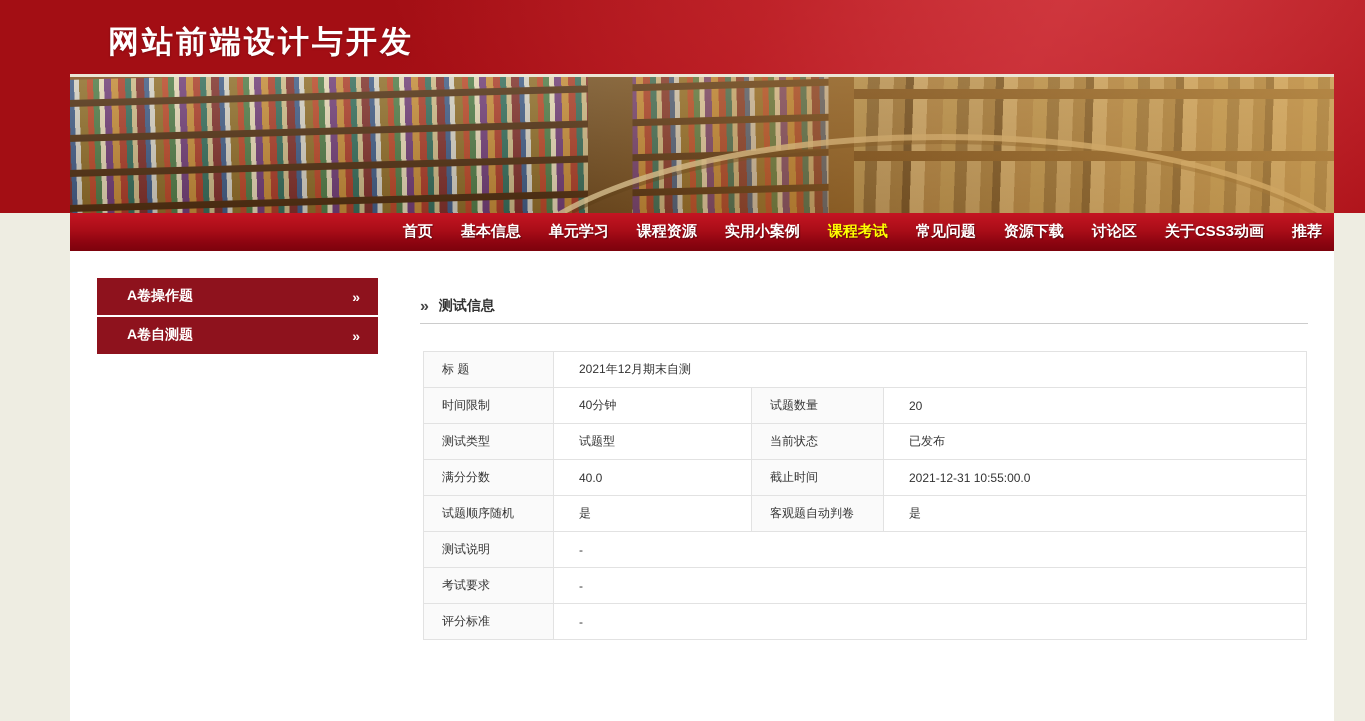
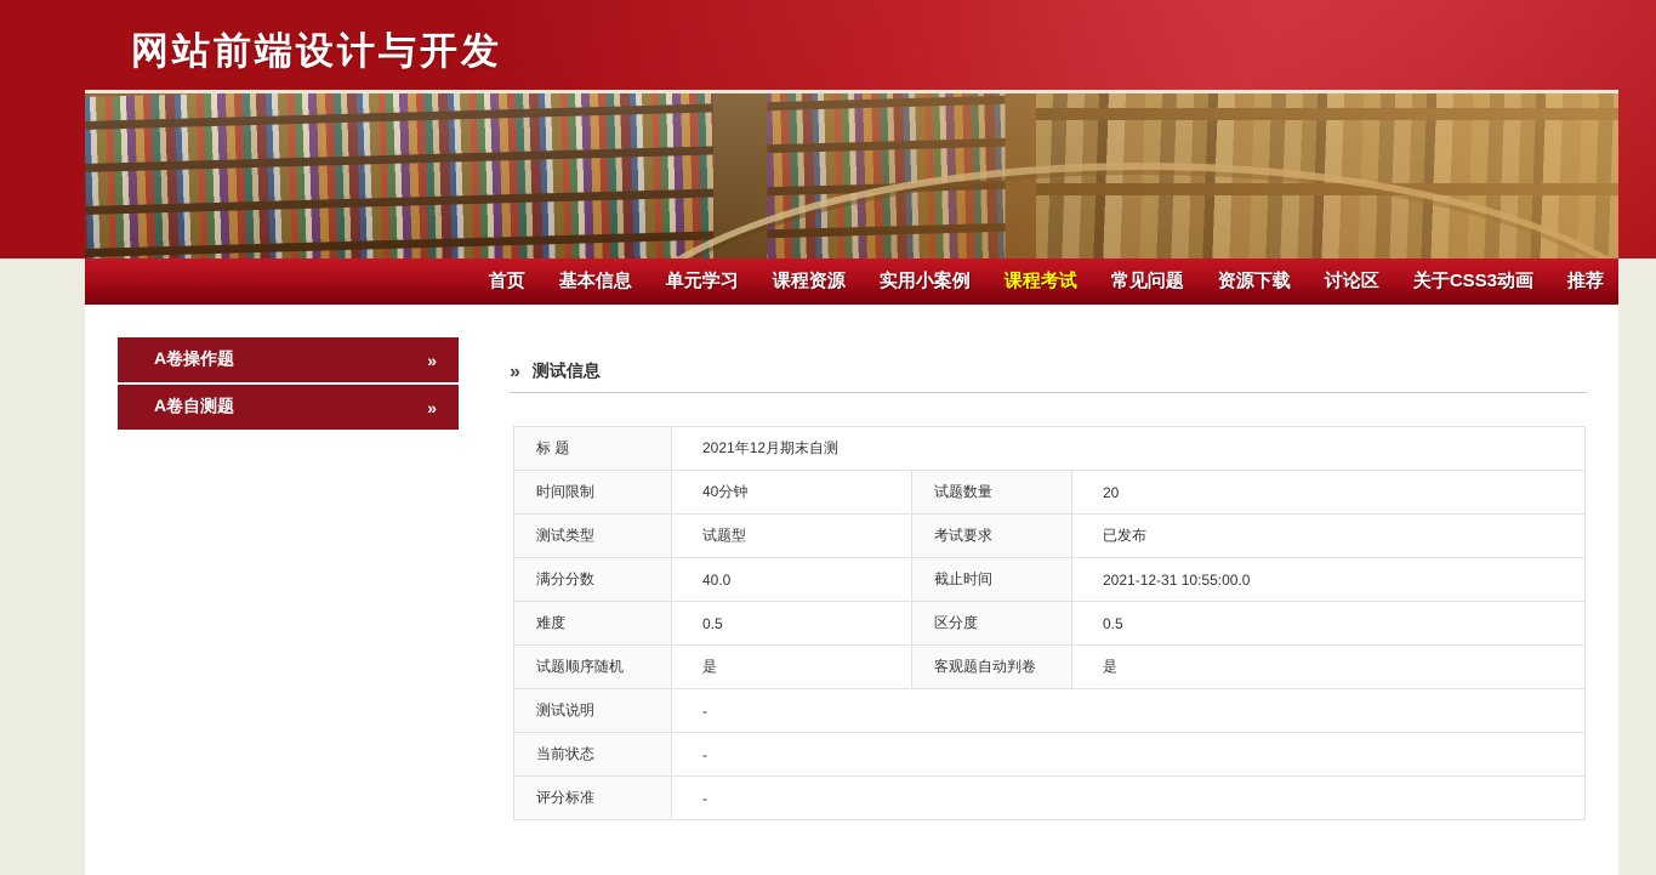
  网站前端设计与开发
  首页
  基本信息
  单元学习
  课程资源
  实用小案例
  课程考试
  常见问题
  资源下载
  讨论区
  关于CSS3动画
  推荐
  A卷操作题
  »
  A卷自测题
  »
  »
  测试信息
  标 题	2021年12月期末自测
  时间限制	40分钟	试题数量	20
- 测试类型	试题型	当前状态	已发布
+ 测试类型	试题型	考试要求	已发布
  满分分数	40.0	截止时间	2021-12-31 10:55:00.0
+ 难度	0.5	区分度	0.5
  试题顺序随机	是	客观题自动判卷	是
  测试说明	-
- 考试要求	-
+ 当前状态	-
  评分标准	-
